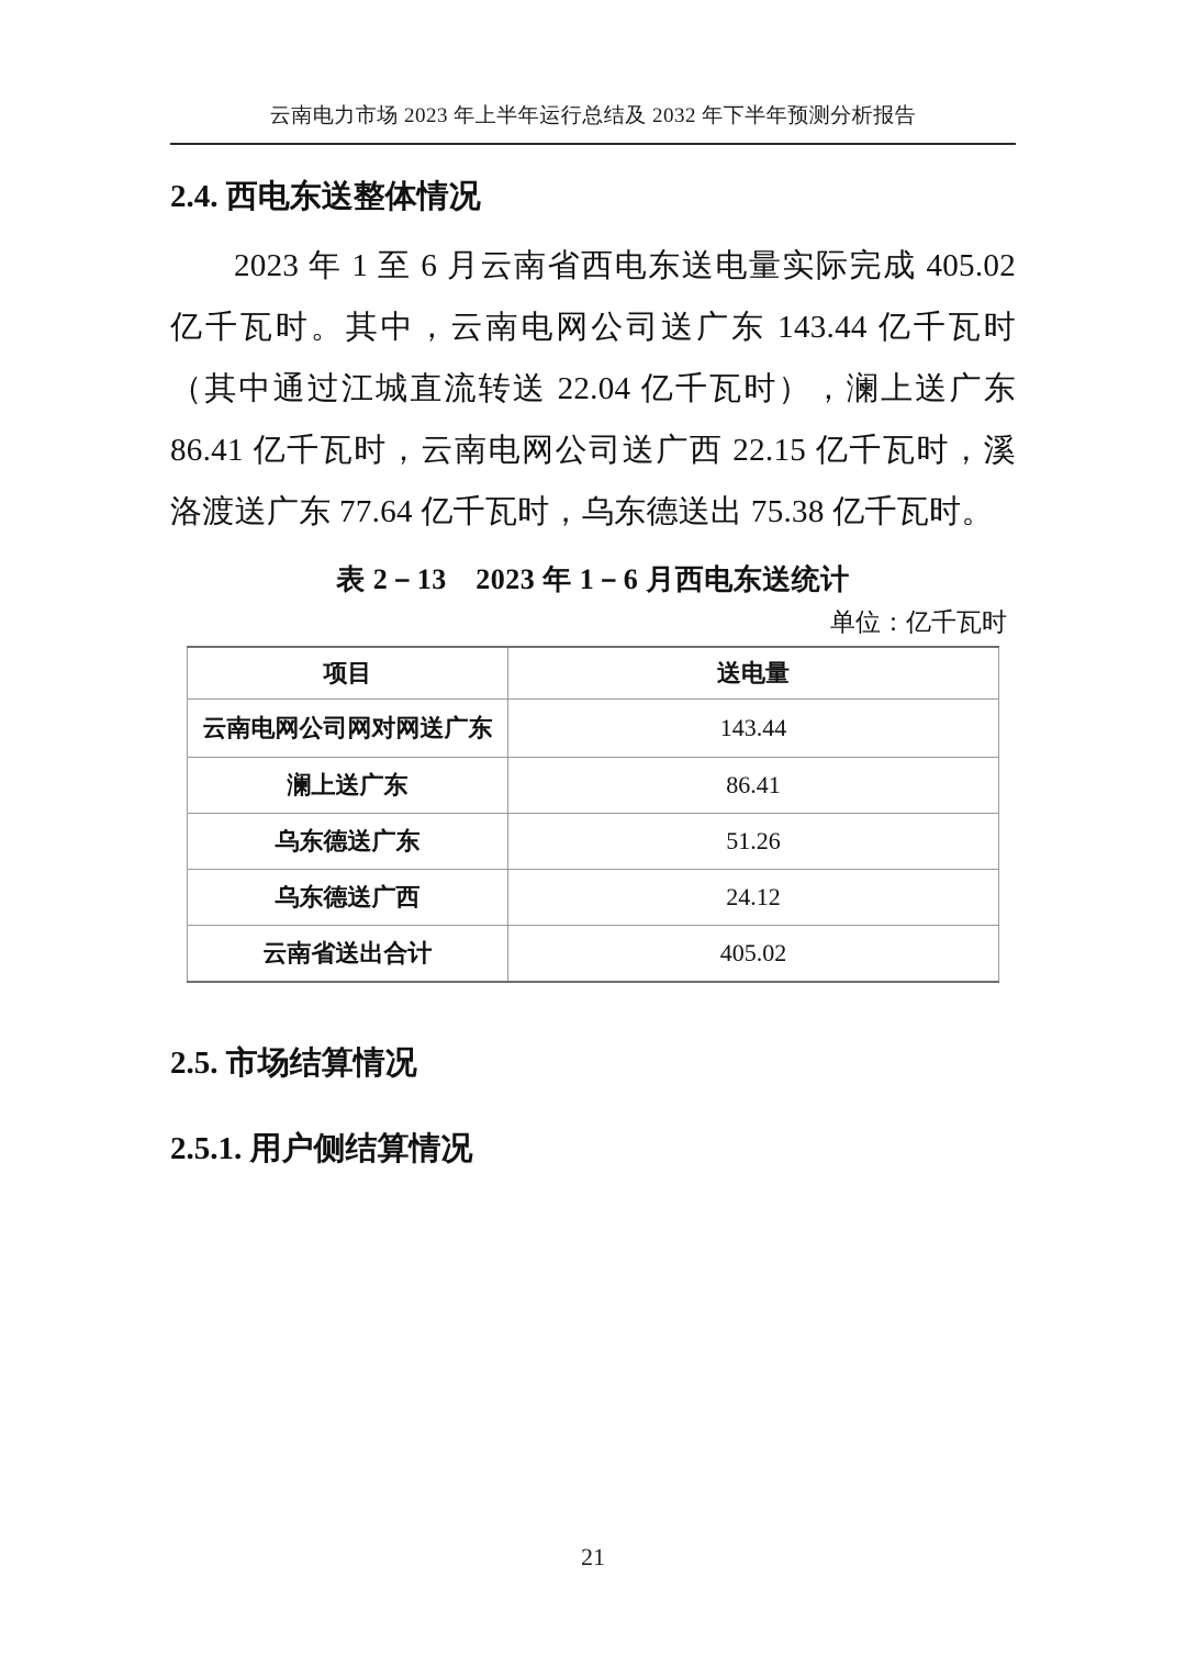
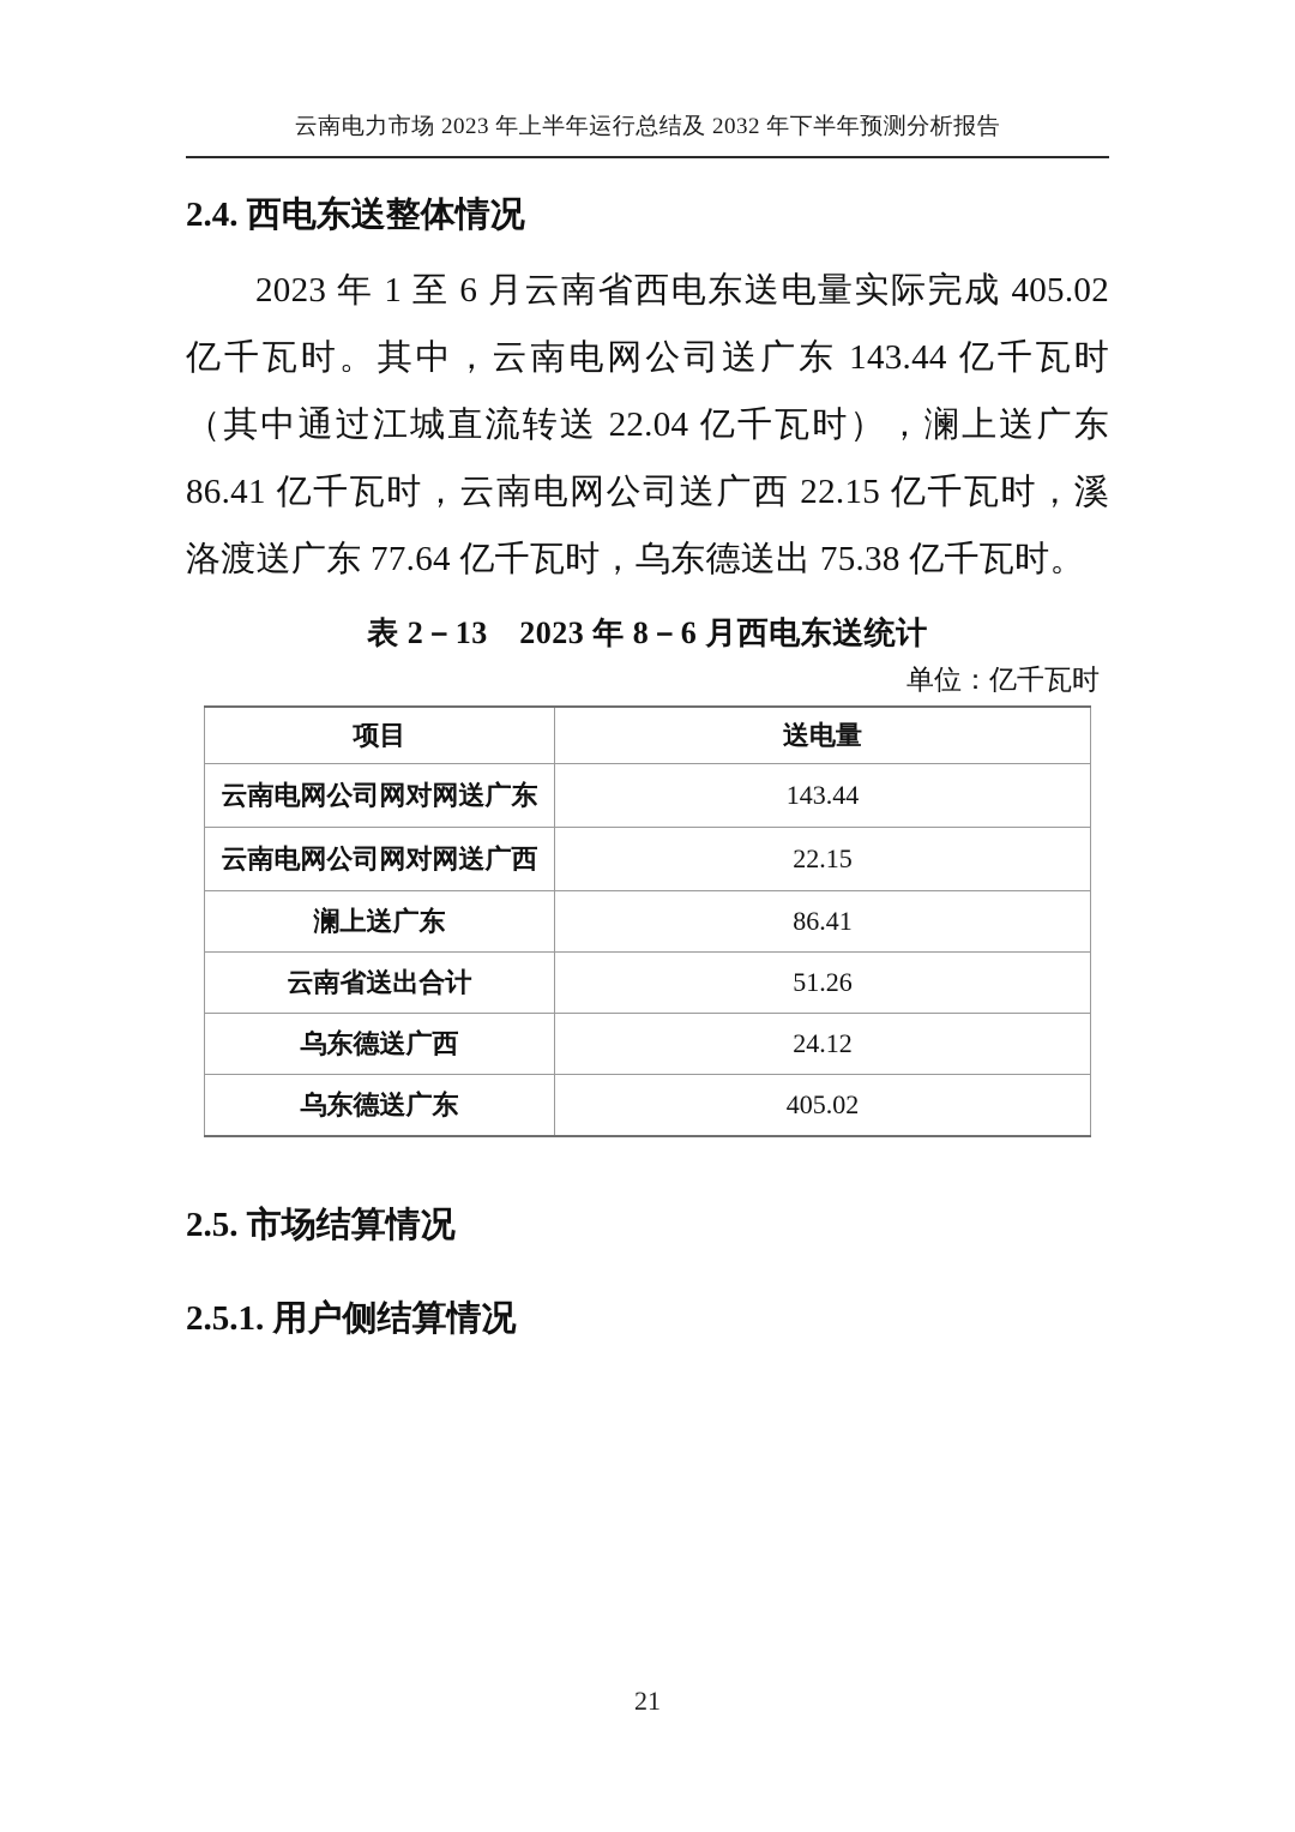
  云南电力市场 2023 年上半年运行总结及 2032 年下半年预测分析报告
  2.4. 西电东送整体情况
  2023 年 1 至 6 月云南省西电东送电量实际完成 405.02 亿千瓦时。其中，云南电网公司送广东 143.44 亿千瓦时（其中通过江城直流转送 22.04 亿千瓦时），澜上送广东 86.41 亿千瓦时，云南电网公司送广西 22.15 亿千瓦时，溪洛渡送广东 77.64 亿千瓦时，乌东德送出 75.38 亿千瓦时。
- 表 2－13 2023 年 1－6 月西电东送统计
+ 表 2－13 2023 年 8－6 月西电东送统计
  单位：亿千瓦时
  项目	送电量
  云南电网公司网对网送广东	143.44
+ 云南电网公司网对网送广西	22.15
  澜上送广东	86.41
- 乌东德送广东	51.26
+ 云南省送出合计	51.26
  乌东德送广西	24.12
- 云南省送出合计	405.02
+ 乌东德送广东	405.02
  2.5. 市场结算情况
  2.5.1. 用户侧结算情况
  21
